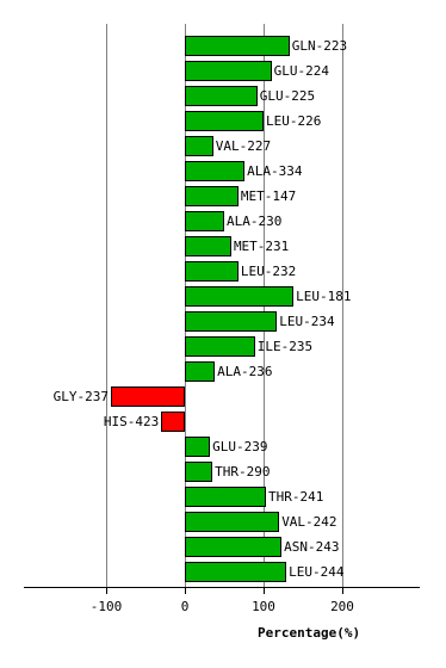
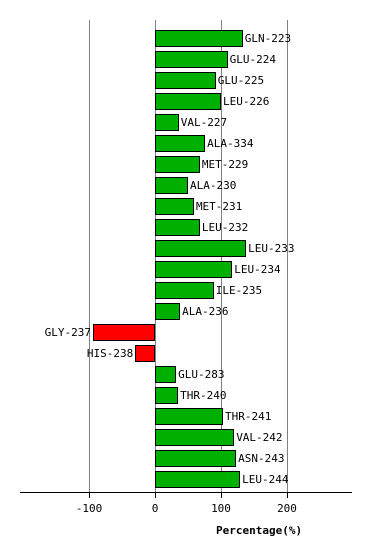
  GLN-223
  GLU-224
  GLU-225
  LEU-226
  VAL-227
  ALA-334
- MET-147
+ MET-229
  ALA-230
  MET-231
  LEU-232
- LEU-181
+ LEU-233
  LEU-234
  ILE-235
  ALA-236
  GLY-237
- HIS-423
+ HIS-238
- GLU-239
+ GLU-283
- THR-290
+ THR-240
  THR-241
  VAL-242
  ASN-243
  LEU-244
  -100
  0
  100
  200
  Percentage(%)
